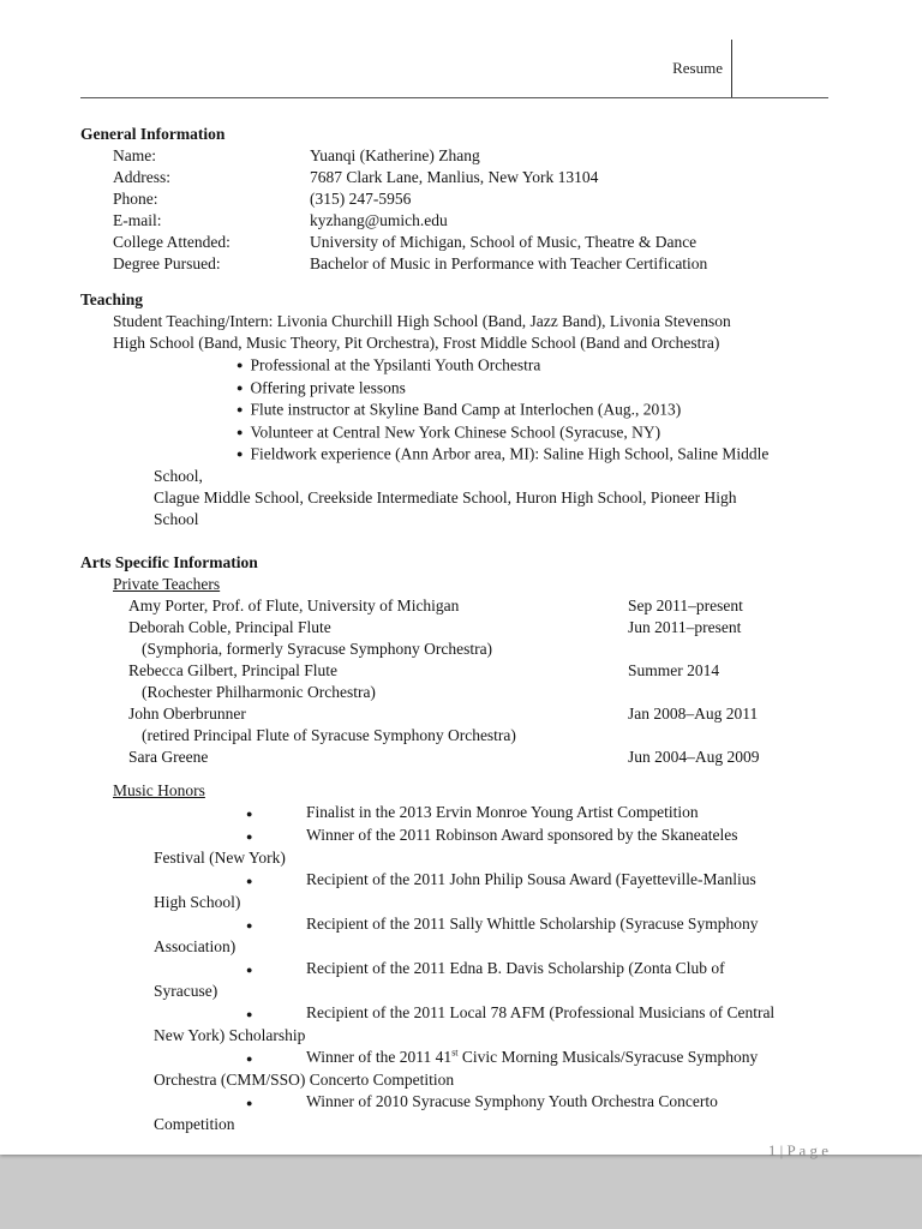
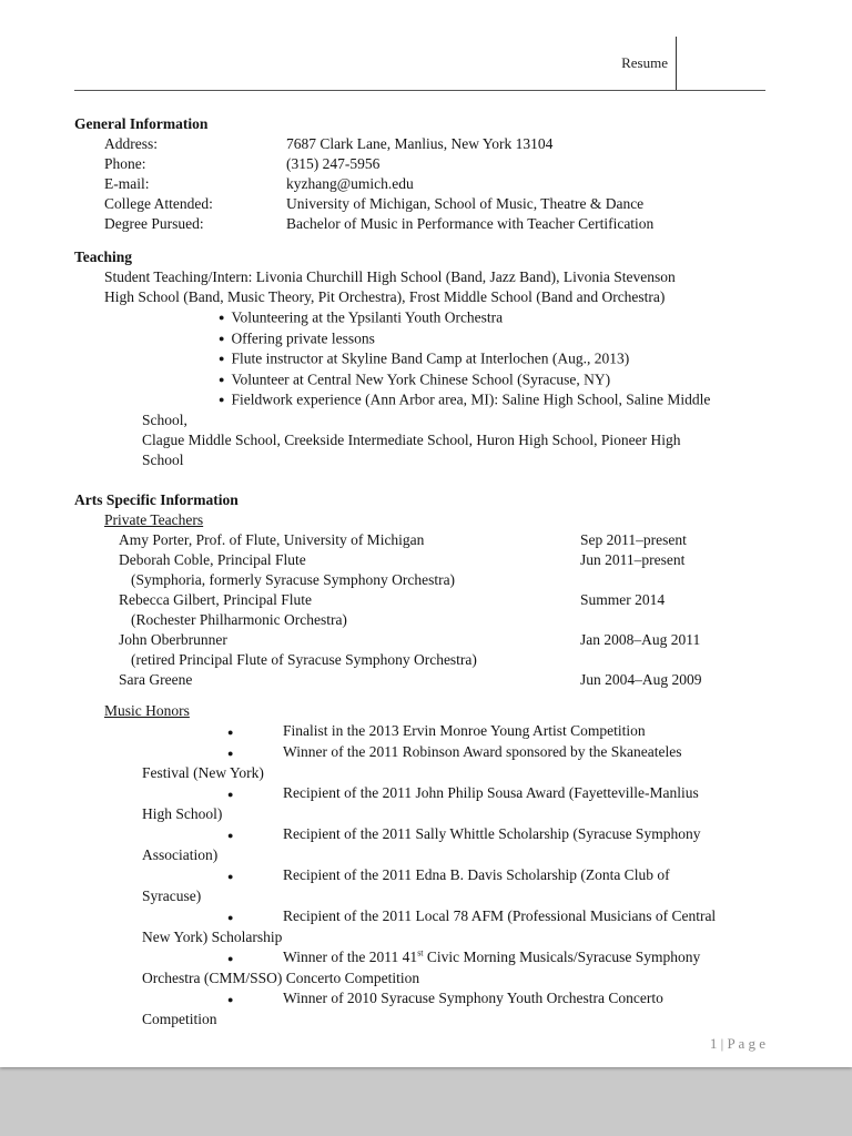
  Resume
  General Information
- Name:
- Yuanqi (Katherine) Zhang
  Address:
  7687 Clark Lane, Manlius, New York 13104
  Phone:
  (315) 247-5956
  E-mail:
  kyzhang@umich.edu
  College Attended:
  University of Michigan, School of Music, Theatre & Dance
  Degree Pursued:
  Bachelor of Music in Performance with Teacher Certification
  Teaching
  Student Teaching/Intern: Livonia Churchill High School (Band, Jazz Band), Livonia Stevenson
  High School (Band, Music Theory, Pit Orchestra), Frost Middle School (Band and Orchestra)
- ● Professional at the Ypsilanti Youth Orchestra
+ ● Volunteering at the Ypsilanti Youth Orchestra
  ● Offering private lessons
  ● Flute instructor at Skyline Band Camp at Interlochen (Aug., 2013)
  ● Volunteer at Central New York Chinese School (Syracuse, NY)
  ● Fieldwork experience (Ann Arbor area, MI): Saline High School, Saline Middle
  School,
  Clague Middle School, Creekside Intermediate School, Huron High School, Pioneer High
  School
  Arts Specific Information
  Private Teachers
  Amy Porter, Prof. of Flute, University of Michigan
  Sep 2011–present
  Deborah Coble, Principal Flute
  Jun 2011–present
  (Symphoria, formerly Syracuse Symphony Orchestra)
  Rebecca Gilbert, Principal Flute
  Summer 2014
  (Rochester Philharmonic Orchestra)
  John Oberbrunner
  Jan 2008–Aug 2011
  (retired Principal Flute of Syracuse Symphony Orchestra)
  Sara Greene
  Jun 2004–Aug 2009
  Music Honors
  ●
  Finalist in the 2013 Ervin Monroe Young Artist Competition
  ●
  Winner of the 2011 Robinson Award sponsored by the Skaneateles
  Festival (New York)
  ●
  Recipient of the 2011 John Philip Sousa Award (Fayetteville-Manlius
  High School)
  ●
  Recipient of the 2011 Sally Whittle Scholarship (Syracuse Symphony
  Association)
  ●
  Recipient of the 2011 Edna B. Davis Scholarship (Zonta Club of
  Syracuse)
  ●
  Recipient of the 2011 Local 78 AFM (Professional Musicians of Central
  New York) Scholarship
  ●
  Winner of the 2011 41st Civic Morning Musicals/Syracuse Symphony
  Orchestra (CMM/SSO) Concerto Competition
  ●
  Winner of 2010 Syracuse Symphony Youth Orchestra Concerto
  Competition
  1 | P a g e
